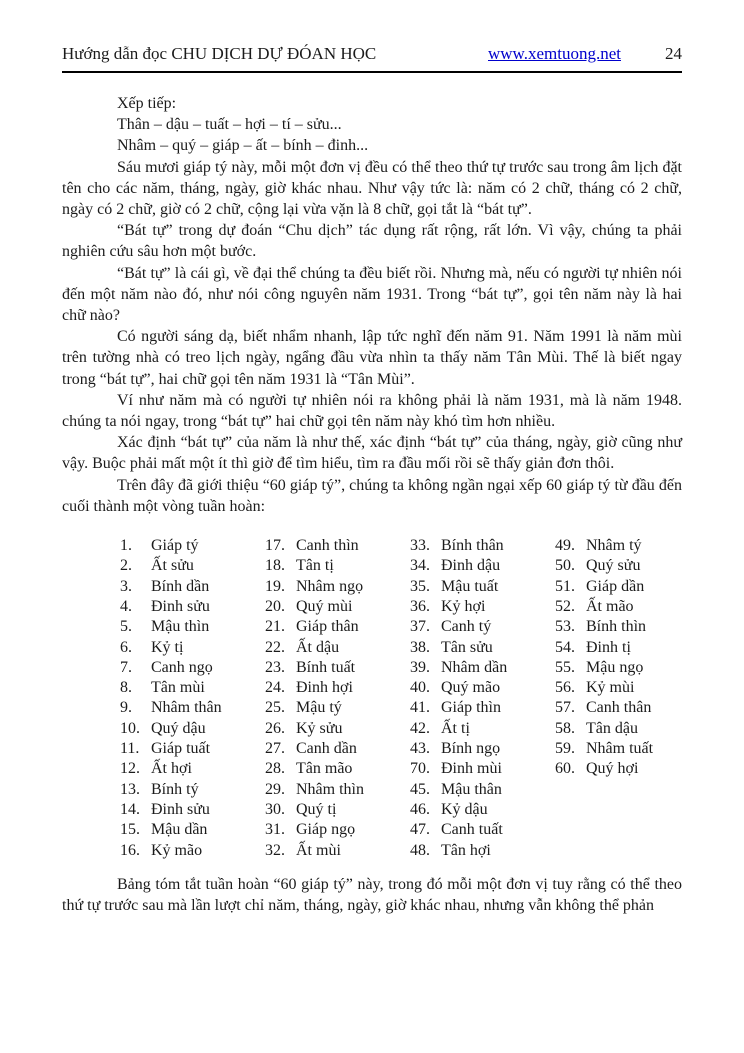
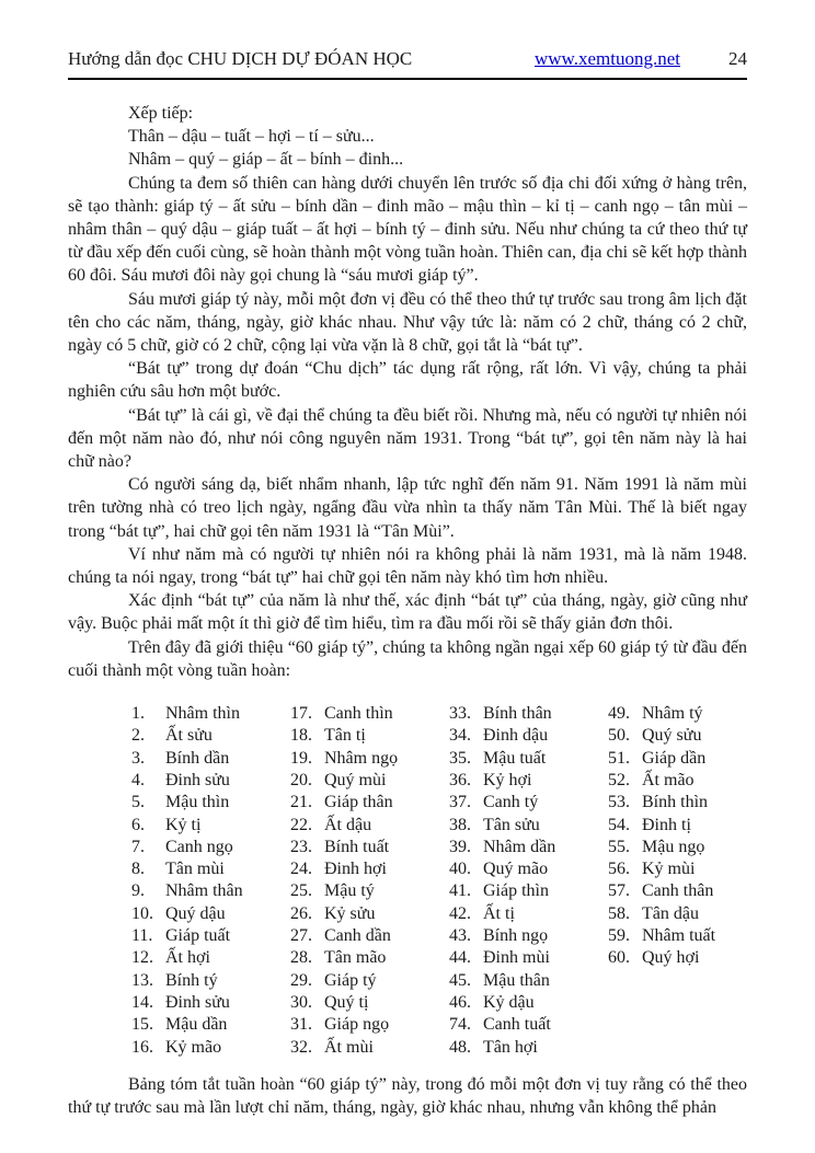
  Hướng dẫn đọc CHU DỊCH DỰ ĐÓAN HỌC
  www.xemtuong.net
  24
  Xếp tiếp:
  Thân – dậu – tuất – hợi – tí – sửu...
  Nhâm – quý – giáp – ất – bính – đinh...
+ Chúng ta đem số thiên can hàng dưới chuyển lên trước số địa chi đối xứng ở hàng trên, sẽ tạo thành: giáp tý – ất sửu – bính dần – đinh mão – mậu thìn – kỉ tị – canh ngọ – tân mùi – nhâm thân – quý dậu – giáp tuất – ất hợi – bính tý – đinh sửu. Nếu như chúng ta cứ theo thứ tự từ đầu xếp đến cuối cùng, sẽ hoàn thành một vòng tuần hoàn. Thiên can, địa chi sẽ kết hợp thành 60 đôi. Sáu mươi đôi này gọi chung là “sáu mươi giáp tý”.
- Sáu mươi giáp tý này, mỗi một đơn vị đều có thể theo thứ tự trước sau trong âm lịch đặt tên cho các năm, tháng, ngày, giờ khác nhau. Như vậy tức là: năm có 2 chữ, tháng có 2 chữ, ngày có 2 chữ, giờ có 2 chữ, cộng lại vừa vặn là 8 chữ, gọi tắt là “bát tự”.
+ Sáu mươi giáp tý này, mỗi một đơn vị đều có thể theo thứ tự trước sau trong âm lịch đặt tên cho các năm, tháng, ngày, giờ khác nhau. Như vậy tức là: năm có 2 chữ, tháng có 2 chữ, ngày có 5 chữ, giờ có 2 chữ, cộng lại vừa vặn là 8 chữ, gọi tắt là “bát tự”.
  “Bát tự” trong dự đoán “Chu dịch” tác dụng rất rộng, rất lớn. Vì vậy, chúng ta phải nghiên cứu sâu hơn một bước.
  “Bát tự” là cái gì, về đại thể chúng ta đều biết rồi. Nhưng mà, nếu có người tự nhiên nói đến một năm nào đó, như nói công nguyên năm 1931. Trong “bát tự”, gọi tên năm này là hai chữ nào?
  Có người sáng dạ, biết nhẩm nhanh, lập tức nghĩ đến năm 91. Năm 1991 là năm mùi trên tường nhà có treo lịch ngày, ngẩng đầu vừa nhìn ta thấy năm Tân Mùi. Thế là biết ngay trong “bát tự”, hai chữ gọi tên năm 1931 là “Tân Mùi”.
  Ví như năm mà có người tự nhiên nói ra không phải là năm 1931, mà là năm 1948. chúng ta nói ngay, trong “bát tự” hai chữ gọi tên năm này khó tìm hơn nhiều.
  Xác định “bát tự” của năm là như thế, xác định “bát tự” của tháng, ngày, giờ cũng như vậy. Buộc phải mất một ít thì giờ để tìm hiểu, tìm ra đầu mối rồi sẽ thấy giản đơn thôi.
  Trên đây đã giới thiệu “60 giáp tý”, chúng ta không ngần ngại xếp 60 giáp tý từ đầu đến cuối thành một vòng tuần hoàn:
  1.
- Giáp tý
+ Nhâm thìn
  2.
  Ất sửu
  3.
  Bính dần
  4.
  Đinh sửu
  5.
  Mậu thìn
  6.
  Kỷ tị
  7.
  Canh ngọ
  8.
  Tân mùi
  9.
  Nhâm thân
  10.
  Quý dậu
  11.
  Giáp tuất
  12.
  Ất hợi
  13.
  Bính tý
  14.
  Đinh sửu
  15.
  Mậu dần
  16.
  Kỷ mão
  17.
  Canh thìn
  18.
  Tân tị
  19.
  Nhâm ngọ
  20.
  Quý mùi
  21.
  Giáp thân
  22.
  Ất dậu
  23.
  Bính tuất
  24.
  Đinh hợi
  25.
  Mậu tý
  26.
  Kỷ sửu
  27.
  Canh dần
  28.
  Tân mão
  29.
- Nhâm thìn
+ Giáp tý
  30.
  Quý tị
  31.
  Giáp ngọ
  32.
  Ất mùi
  33.
  Bính thân
  34.
  Đinh dậu
  35.
  Mậu tuất
  36.
  Kỷ hợi
  37.
  Canh tý
  38.
  Tân sửu
  39.
  Nhâm dần
  40.
  Quý mão
  41.
  Giáp thìn
  42.
  Ất tị
  43.
  Bính ngọ
- 70.
+ 44.
  Đinh mùi
  45.
  Mậu thân
  46.
  Kỷ dậu
- 47.
+ 74.
  Canh tuất
  48.
  Tân hợi
  49.
  Nhâm tý
  50.
  Quý sửu
  51.
  Giáp dần
  52.
  Ất mão
  53.
  Bính thìn
  54.
  Đinh tị
  55.
  Mậu ngọ
  56.
  Kỷ mùi
  57.
  Canh thân
  58.
  Tân dậu
  59.
  Nhâm tuất
  60.
  Quý hợi
  Bảng tóm tắt tuần hoàn “60 giáp tý” này, trong đó mỗi một đơn vị tuy rằng có thể theo thứ tự trước sau mà lần lượt chỉ năm, tháng, ngày, giờ khác nhau, nhưng vẫn không thể phản
